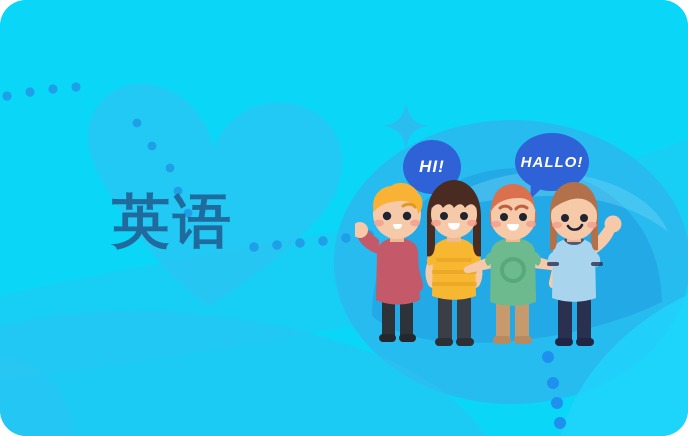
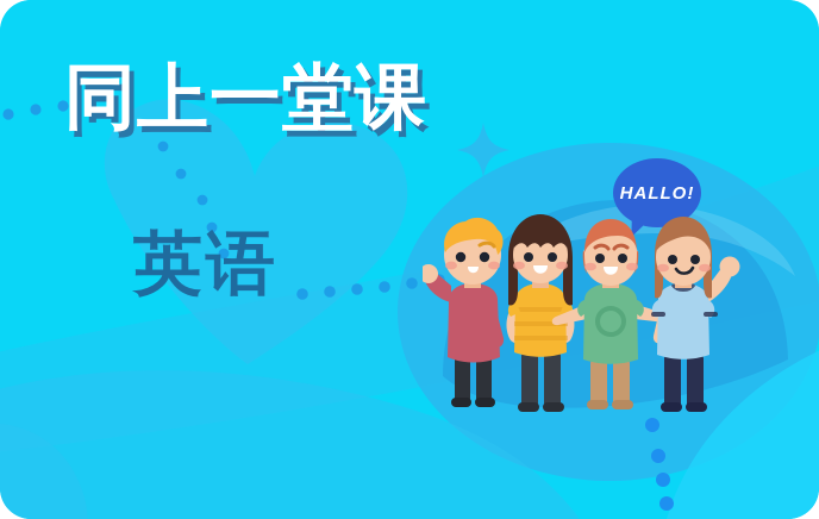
+ 同上一堂课
  英语
- HI!
  HALLO!
